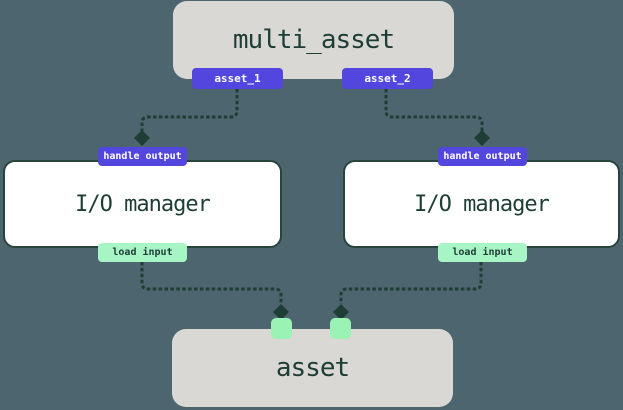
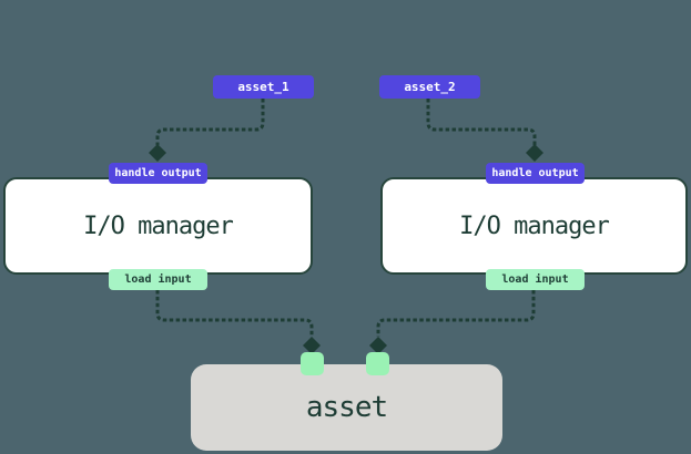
- multi_asset
  asset_1
  asset_2
  handle output
  I/O manager
  load input
  handle output
  I/O manager
  load input
  asset
